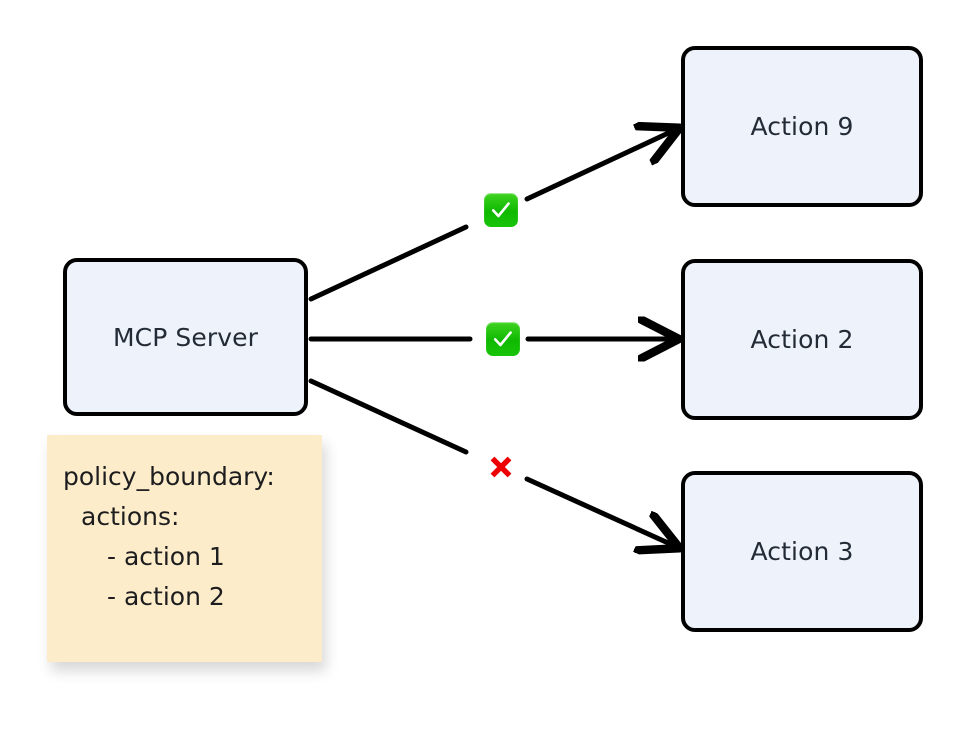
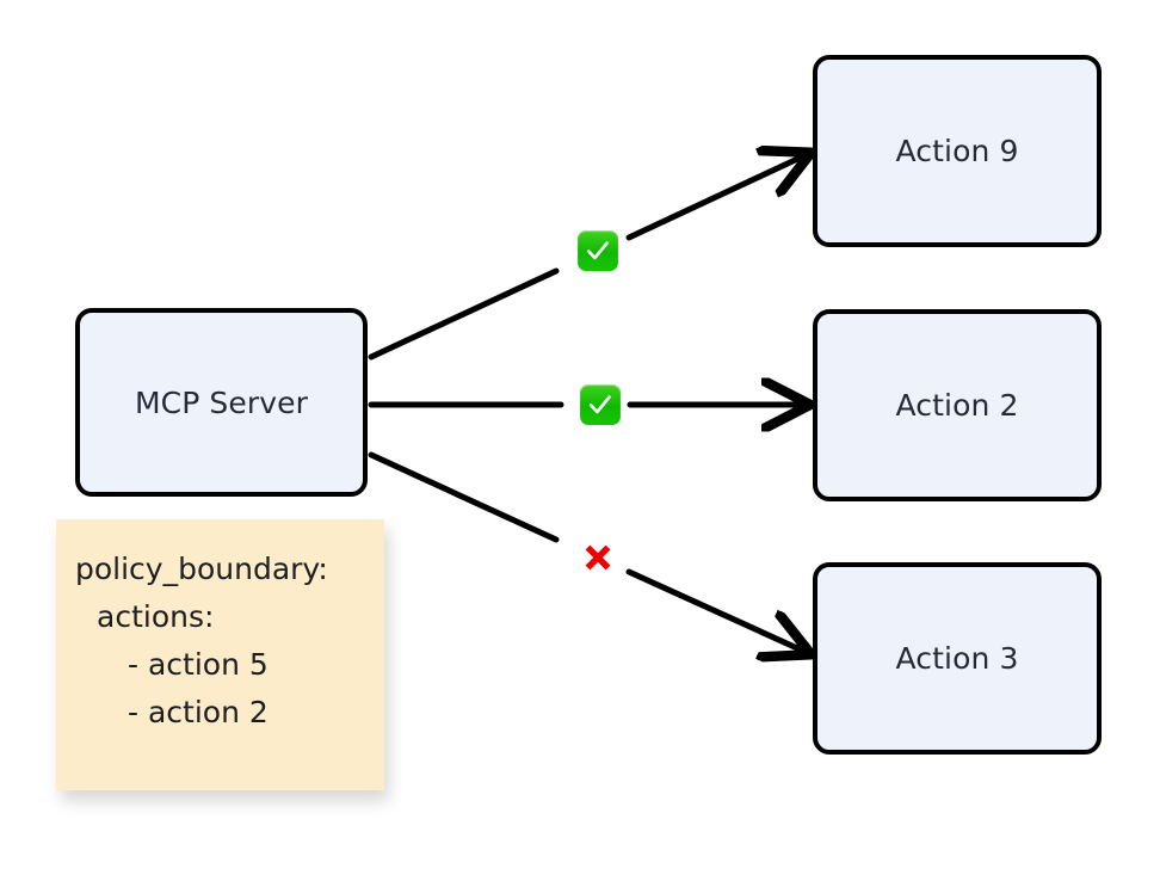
  MCP Server
  Action 9
  Action 2
  Action 3
  policy_boundary:
  actions:
- - action 1
+ - action 5
  - action 2
